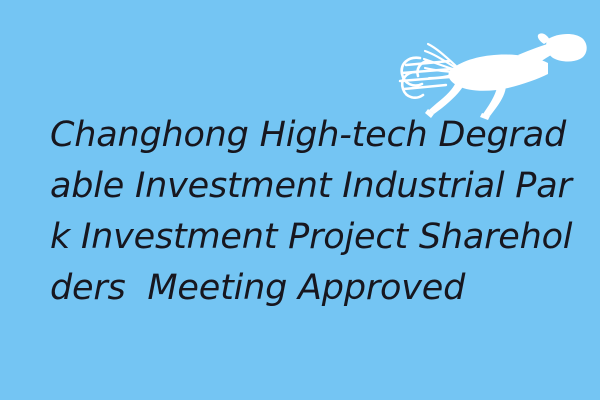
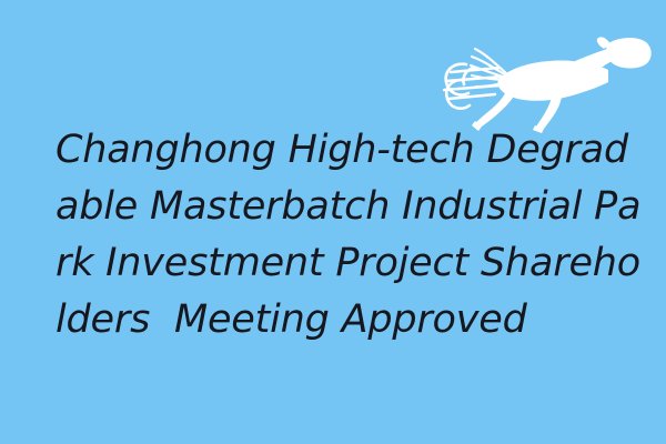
- Changhong High-tech Degradable Investment Industrial Park Investment Project Shareholders Meeting Approved
+ Changhong High-tech Degradable Masterbatch Industrial Park Investment Project Shareholders Meeting Approved
